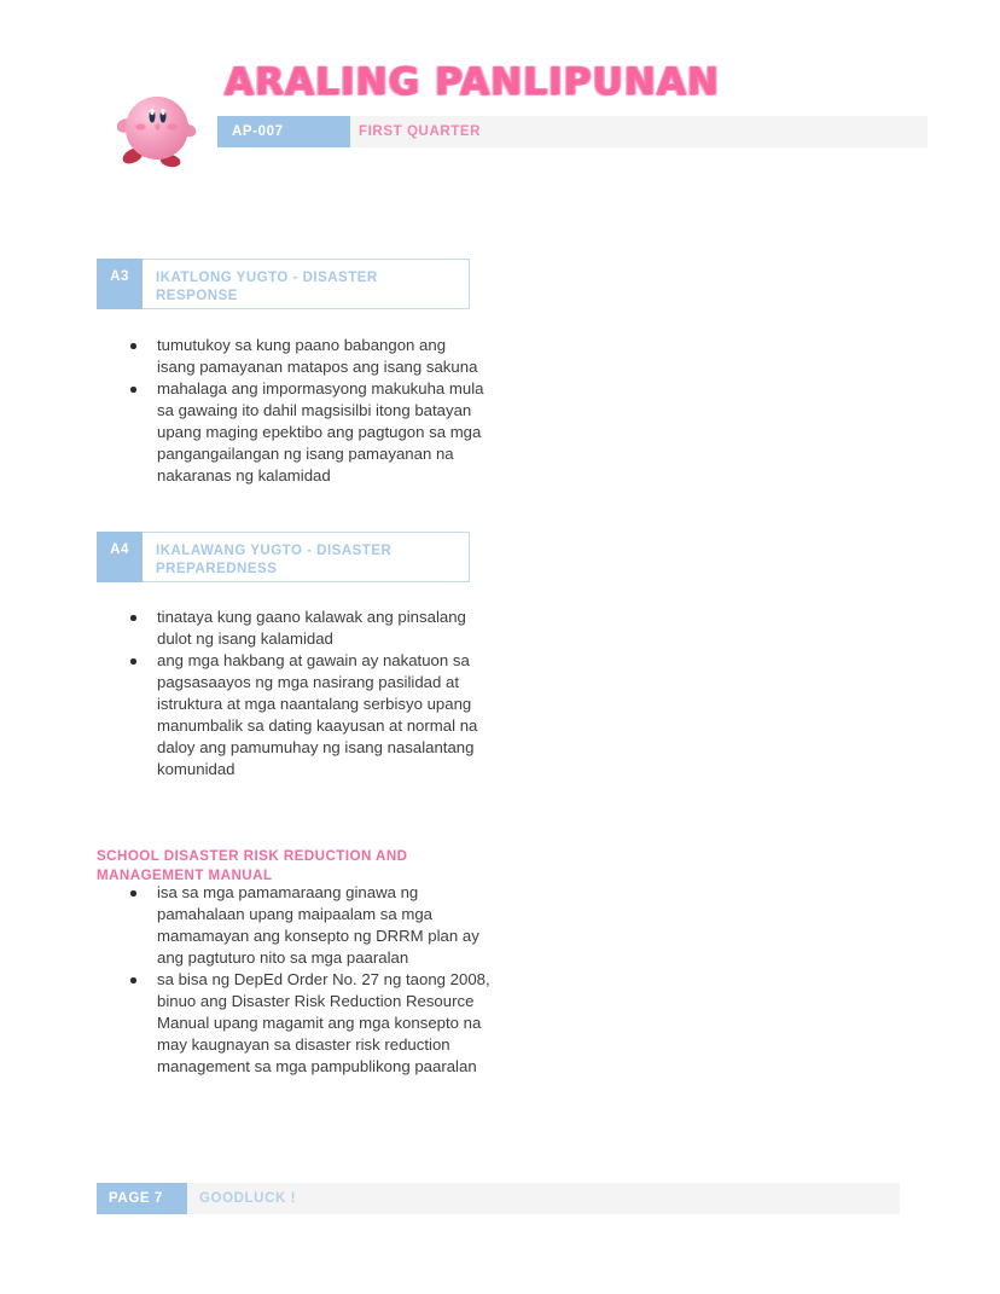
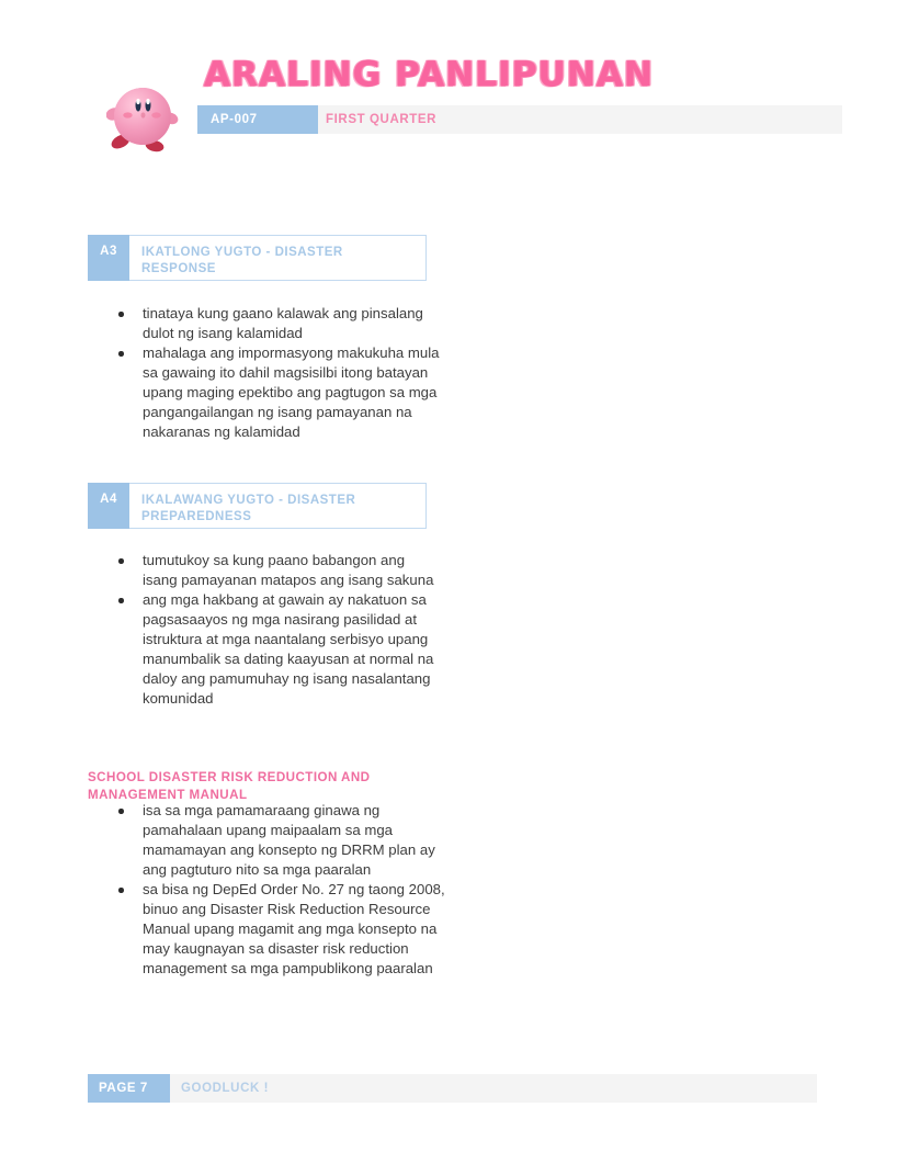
  ARALING PANLIPUNAN
  AP-007
  FIRST QUARTER
  A3
  IKATLONG YUGTO - DISASTER RESPONSE
- tumutukoy sa kung paano babangon ang isang pamayanan matapos ang isang sakuna
+ tinataya kung gaano kalawak ang pinsalang dulot ng isang kalamidad
  mahalaga ang impormasyong makukuha mula sa gawaing ito dahil magsisilbi itong batayan upang maging epektibo ang pagtugon sa mga pangangailangan ng isang pamayanan na nakaranas ng kalamidad
  A4
  IKALAWANG YUGTO - DISASTER PREPAREDNESS
- tinataya kung gaano kalawak ang pinsalang dulot ng isang kalamidad
+ tumutukoy sa kung paano babangon ang isang pamayanan matapos ang isang sakuna
  ang mga hakbang at gawain ay nakatuon sa pagsasaayos ng mga nasirang pasilidad at istruktura at mga naantalang serbisyo upang manumbalik sa dating kaayusan at normal na daloy ang pamumuhay ng isang nasalantang komunidad
  SCHOOL DISASTER RISK REDUCTION AND MANAGEMENT MANUAL
  isa sa mga pamamaraang ginawa ng pamahalaan upang maipaalam sa mga mamamayan ang konsepto ng DRRM plan ay ang pagtuturo nito sa mga paaralan
  sa bisa ng DepEd Order No. 27 ng taong 2008, binuo ang Disaster Risk Reduction Resource Manual upang magamit ang mga konsepto na may kaugnayan sa disaster risk reduction management sa mga pampublikong paaralan
  PAGE 7
  GOODLUCK !
